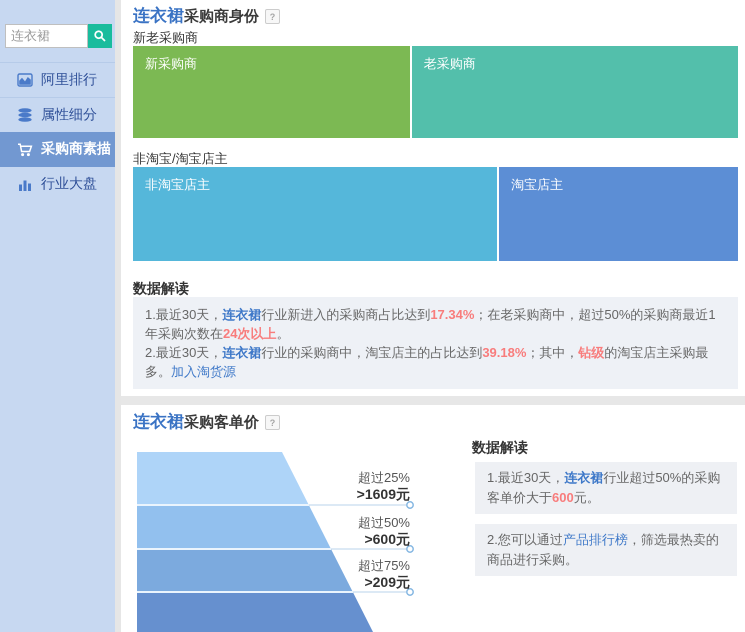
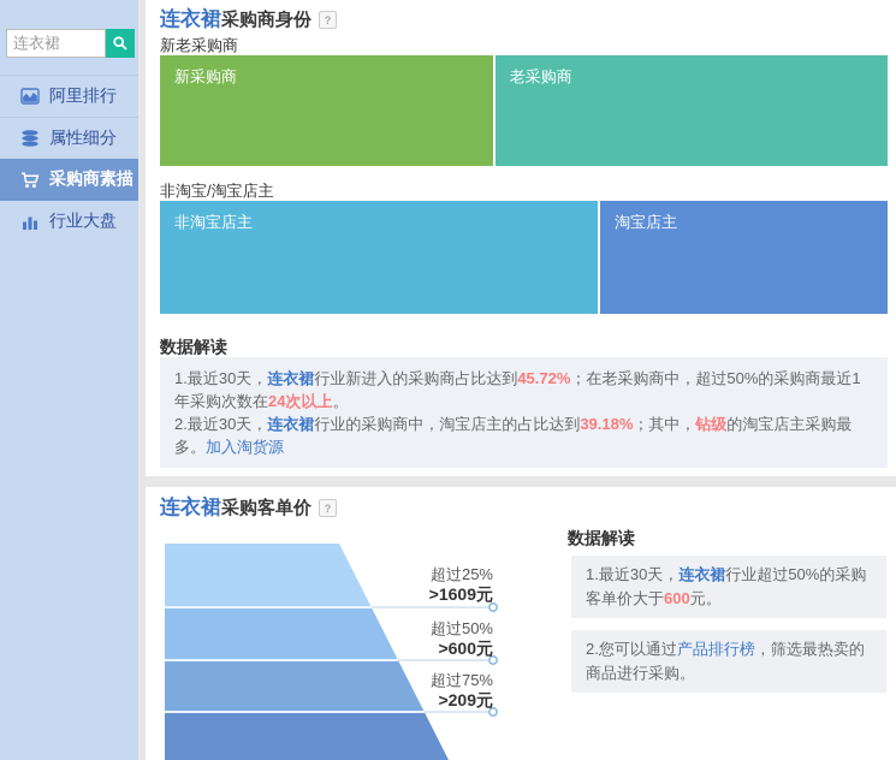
  连衣裙
  阿里排行
  属性细分
  采购商素描
  行业大盘
  连衣裙
  采购商身份
  ?
  新老采购商
  新采购商
  老采购商
  非淘宝/淘宝店主
  非淘宝店主
  淘宝店主
  数据解读
- 1.最近30天，连衣裙行业新进入的采购商占比达到17.34%；在老采购商中，超过50%的采购商最近1年采购次数在24次以上。
+ 1.最近30天，连衣裙行业新进入的采购商占比达到45.72%；在老采购商中，超过50%的采购商最近1年采购次数在24次以上。
  2.最近30天，连衣裙行业的采购商中，淘宝店主的占比达到39.18%；其中，钻级的淘宝店主采购最多。加入淘货源
  连衣裙
  采购客单价
  ?
  超过25%
  >1609元
  超过50%
  >600元
  超过75%
  >209元
  数据解读
  1.最近30天，连衣裙行业超过50%的采购客单价大于600元。
  2.您可以通过产品排行榜，筛选最热卖的商品进行采购。
